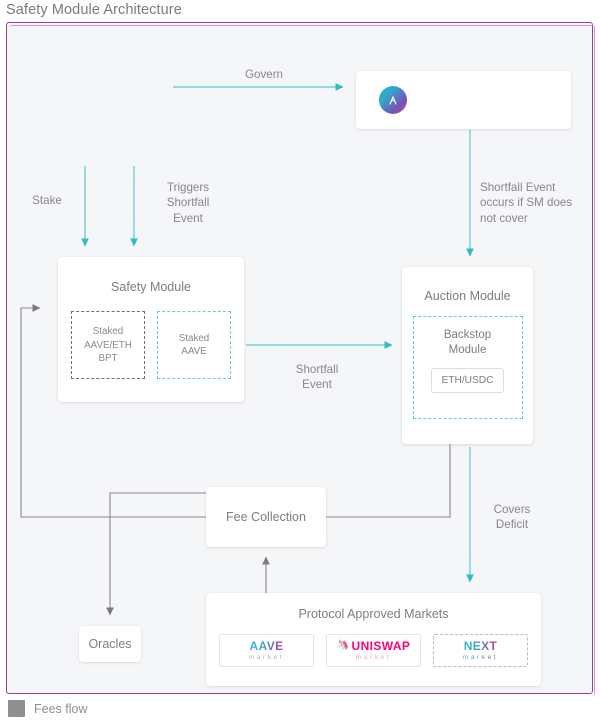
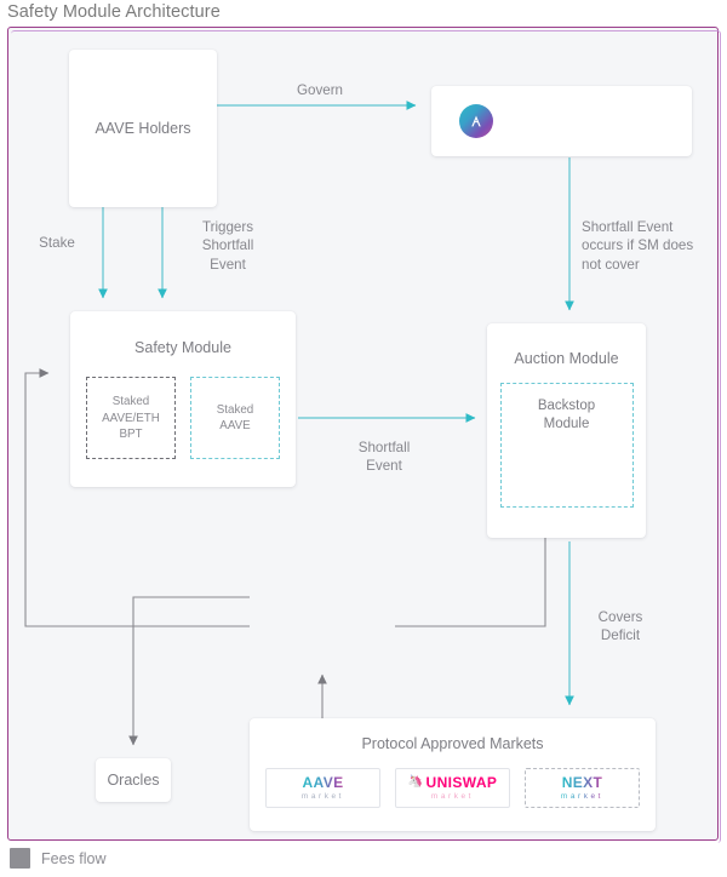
  Safety Module Architecture
  Govern
  Stake
  Triggers
  Shortfall
  Event
  Shortfall Event
  occurs if SM does
  not cover
  Shortfall
  Event
  Covers
  Deficit
+ AAVE Holders
  Safety Module
  Staked
  AAVE/ETH
  BPT
  Staked
  AAVE
  Auction Module
  Backstop
  Module
- ETH/USDC
- Fee Collection
  Oracles
  Protocol Approved Markets
  AAVE
  🦄
  UNISWAP
  NEXT
  Fees flow
